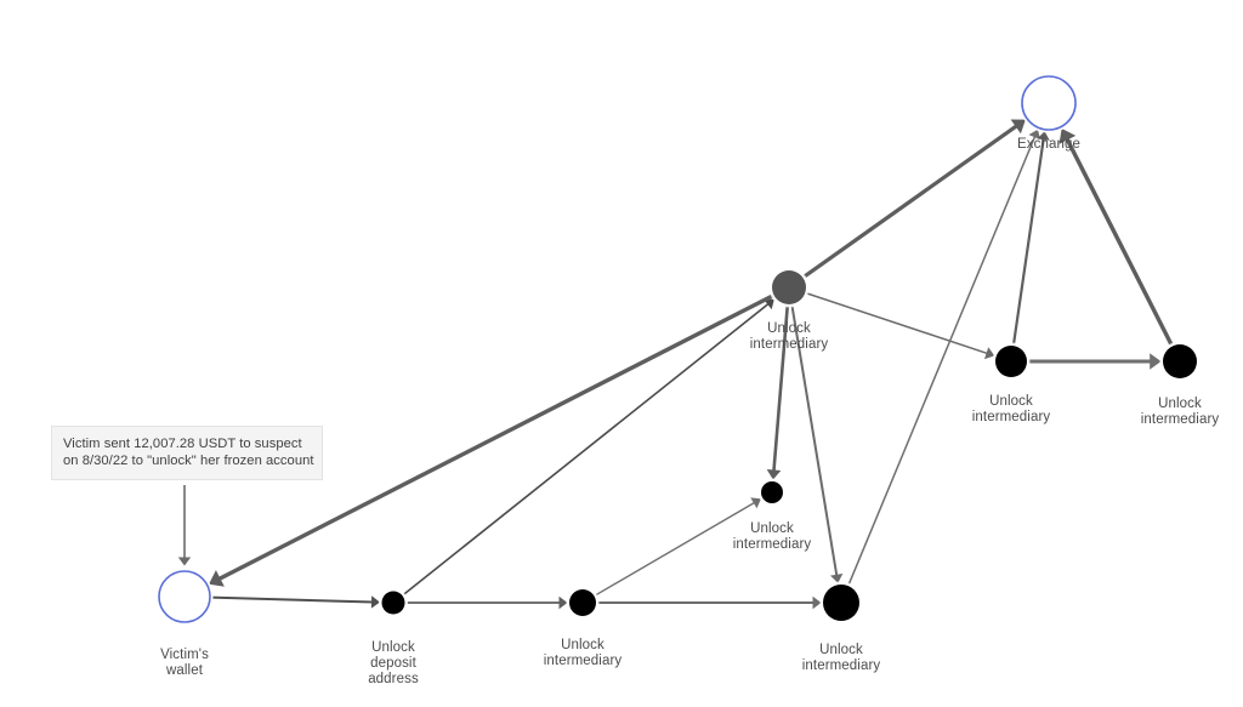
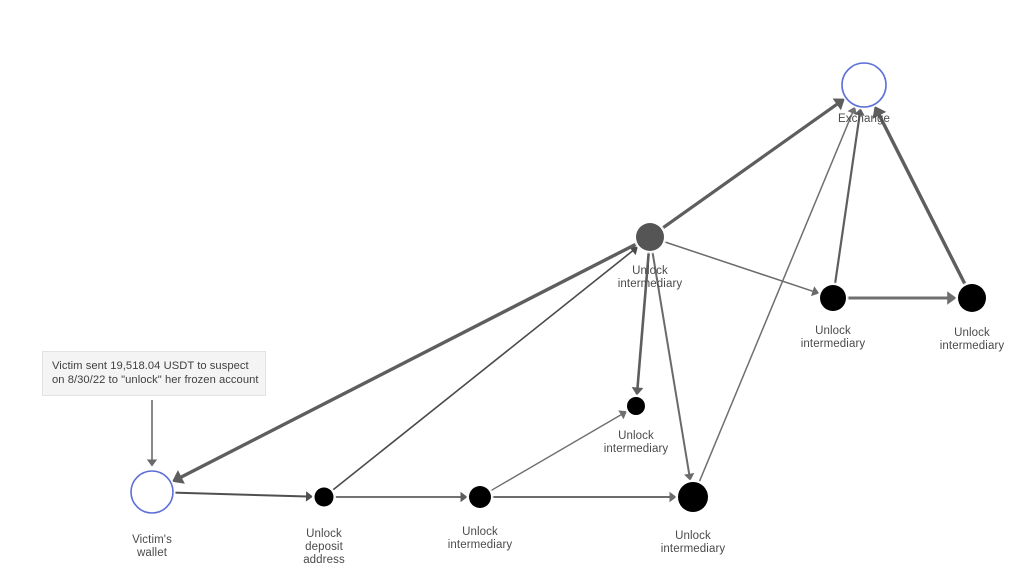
  Victim's
  wallet
  Unlock
  deposit
  address
  Unlock
  intermediary
  Unlock
  intermediary
  Unlock
  intermediary
  Unlock
  intermediary
  Unlock
  intermediary
  Unlock
  intermediary
  Exchange
- Victim sent 12,007.28 USDT to suspect
+ Victim sent 19,518.04 USDT to suspect
  on 8/30/22 to "unlock" her frozen account
